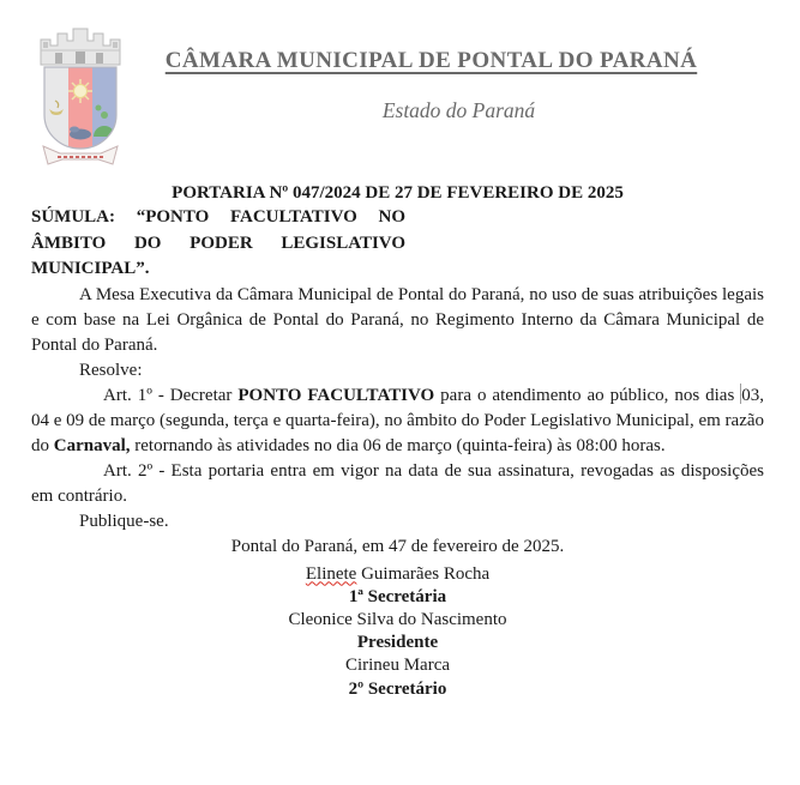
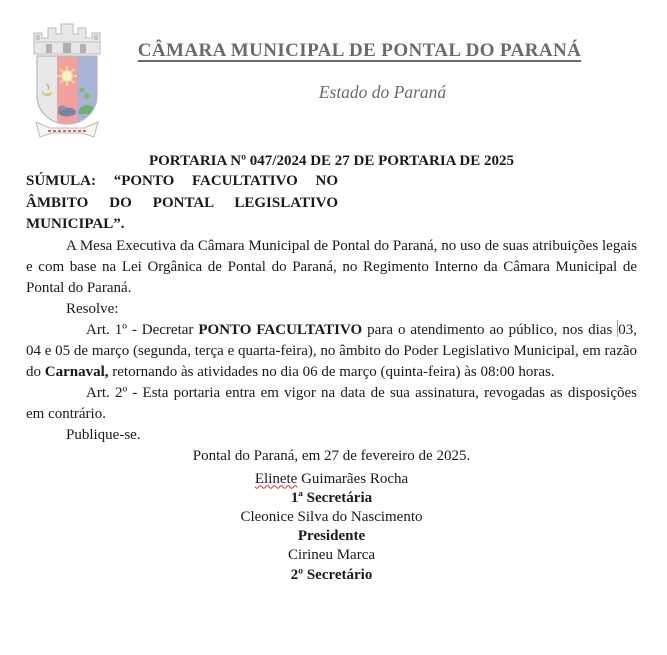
  CÂMARA MUNICIPAL DE PONTAL DO PARANÁ
  Estado do Paraná
- PORTARIA Nº 047/2024 DE 27 DE FEVEREIRO DE 2025
+ PORTARIA Nº 047/2024 DE 27 DE PORTARIA DE 2025
- SÚMULA: “PONTO FACULTATIVO NO ÂMBITO DO PODER LEGISLATIVO MUNICIPAL”.
+ SÚMULA: “PONTO FACULTATIVO NO ÂMBITO DO PONTAL LEGISLATIVO MUNICIPAL”.
  A Mesa Executiva da Câmara Municipal de Pontal do Paraná, no uso de suas atribuições legais e com base na Lei Orgânica de Pontal do Paraná, no Regimento Interno da Câmara Municipal de Pontal do Paraná.
  Resolve:
- Art. 1º - Decretar PONTO FACULTATIVO para o atendimento ao público, nos dias 03, 04 e 09 de março (segunda, terça e quarta-feira), no âmbito do Poder Legislativo Municipal, em razão do Carnaval, retornando às atividades no dia 06 de março (quinta-feira) às 08:00 horas.
+ Art. 1º - Decretar PONTO FACULTATIVO para o atendimento ao público, nos dias 03, 04 e 05 de março (segunda, terça e quarta-feira), no âmbito do Poder Legislativo Municipal, em razão do Carnaval, retornando às atividades no dia 06 de março (quinta-feira) às 08:00 horas.
  Art. 2º - Esta portaria entra em vigor na data de sua assinatura, revogadas as disposições em contrário.
  Publique-se.
- Pontal do Paraná, em 47 de fevereiro de 2025.
+ Pontal do Paraná, em 27 de fevereiro de 2025.
  Elinete Guimarães Rocha
  1ª Secretária
  Cleonice Silva do Nascimento
  Presidente
  Cirineu Marca
  2º Secretário
